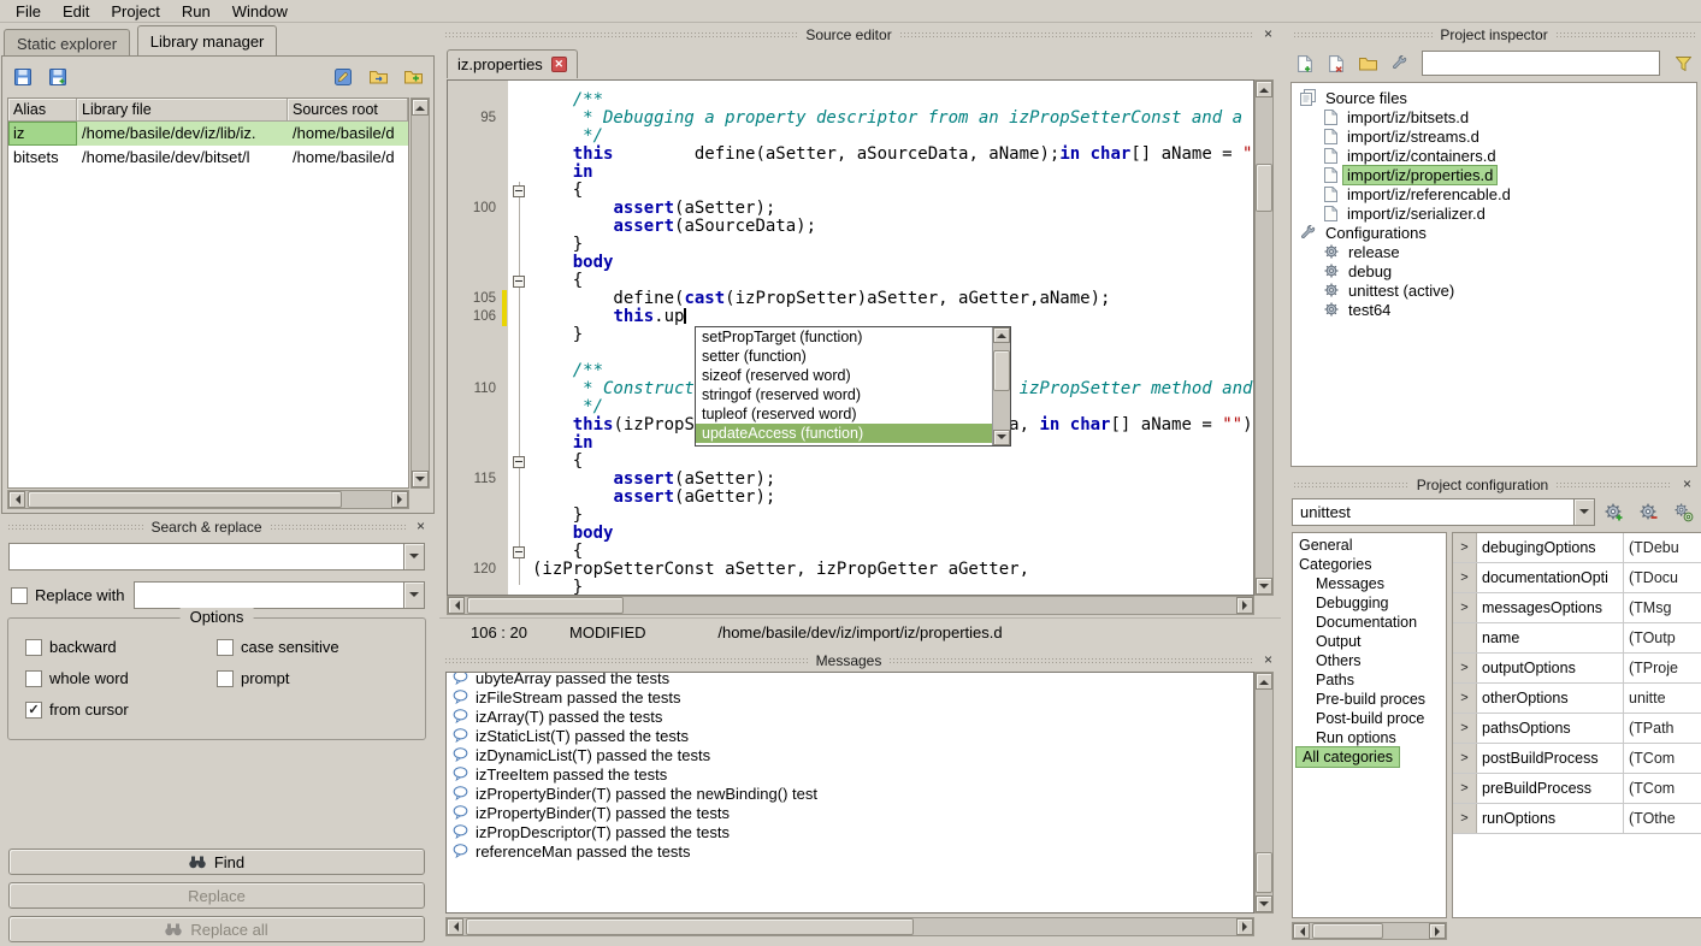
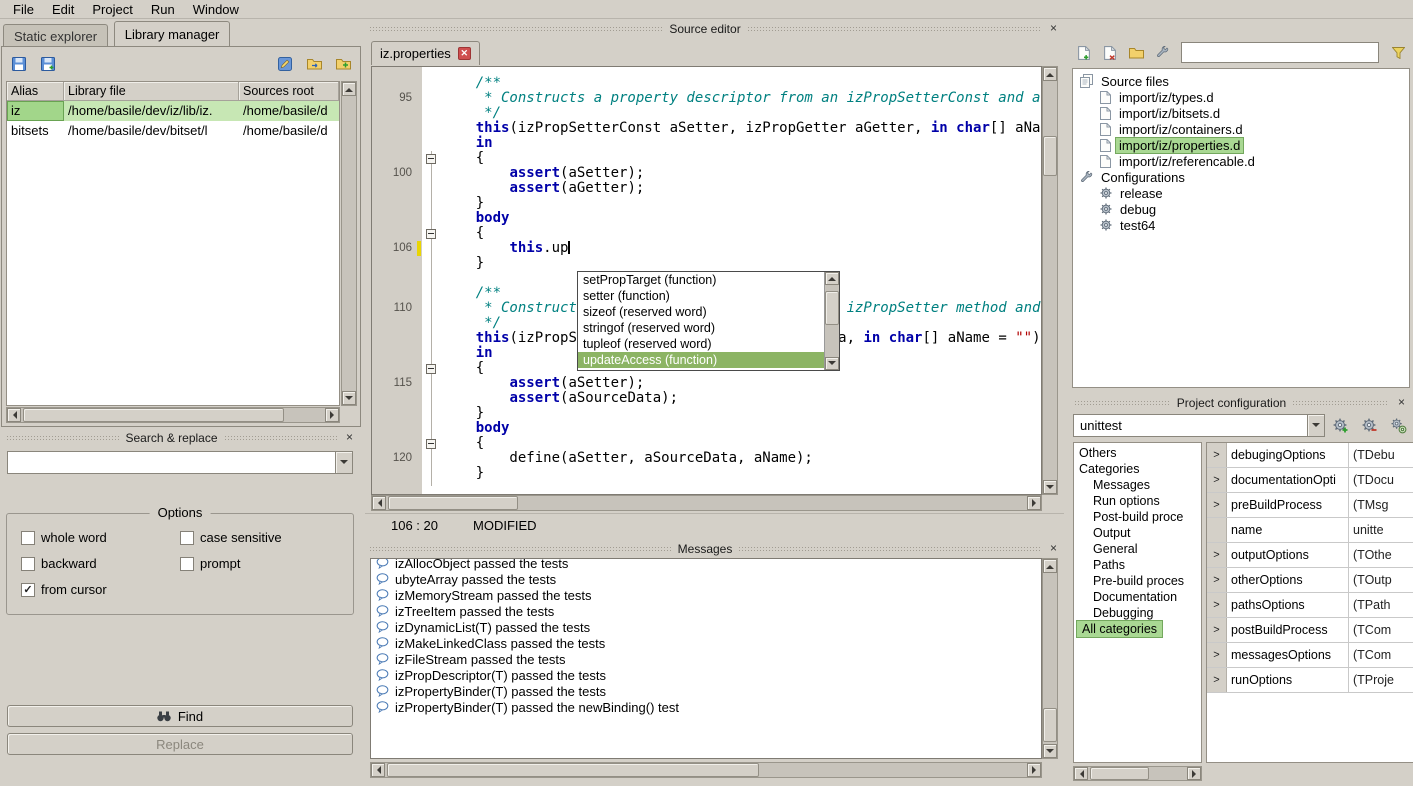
  File
  Edit
  Project
  Run
  Window
  Static explorer Library manager
  Alias
  Library file
  Sources root
  iz
  /home/basile/dev/iz/lib/iz.
  /home/basile/d
  bitsets
  /home/basile/dev/bitset/l
  /home/basile/d
  Search & replace
  ×
- Replace with
  Options
- backward
+ whole word
  case sensitive
- whole word
+ backward
  prompt
  ✓
  from cursor
  Find
  Replace
- Replace all
  Source editor
  ×
  iz.properties
  ✕
  /**
  95
- * Debugging a property descriptor from an izPropSetterConst and a
+ * Constructs a property descriptor from an izPropSetterConst and a
  */
- this define(aSetter, aSourceData, aName);in char[] aName = "
+ this(izPropSetterConst aSetter, izPropGetter aGetter, in char[] aNa
  in
  {
  100
  assert(aSetter);
- assert(aSourceData);
+ assert(aGetter);
  }
  body
  {
- 105
- define(cast(izPropSetter)aSetter, aGetter,aName);
  106
  this.up
  }
  /**
  110
  */
  in
  {
  115
  assert(aSetter);
- assert(aGetter);
+ assert(aSourceData);
  }
  body
  {
  120
- (izPropSetterConst aSetter, izPropGetter aGetter,
+ define(aSetter, aSourceData, aName);
  }
  setPropTarget (function)
  setter (function)
  sizeof (reserved word)
  stringof (reserved word)
  tupleof (reserved word)
  updateAccess (function)
  106 : 20
  MODIFIED
- /home/basile/dev/iz/import/iz/properties.d
  Messages
  ×
+ izAllocObject passed the tests
  ubyteArray passed the tests
+ izMemoryStream passed the tests
- izFileStream passed the tests
+ izTreeItem passed the tests
- izArray(T) passed the tests
- izStaticList(T) passed the tests
  izDynamicList(T) passed the tests
+ izMakeLinkedClass passed the tests
- izTreeItem passed the tests
+ izFileStream passed the tests
- izPropertyBinder(T) passed the newBinding() test
+ izPropDescriptor(T) passed the tests
  izPropertyBinder(T) passed the tests
- izPropDescriptor(T) passed the tests
+ izPropertyBinder(T) passed the newBinding() test
- referenceMan passed the tests
- Project inspector
  Source files
+ import/iz/types.d
  import/iz/bitsets.d
- import/iz/streams.d
  import/iz/containers.d
  import/iz/properties.d
  import/iz/referencable.d
- import/iz/serializer.d
  Configurations
  release
  debug
- unittest (active)
  test64
  Project configuration
  ×
  unittest
- General
+ Others
  Categories
  Messages
- Debugging
+ Run options
- Documentation
+ Post-build proce
  Output
- Others
+ General
  Paths
  Pre-build proces
- Post-build proce
+ Documentation
- Run options
+ Debugging
  All categories
  >
  debugingOptions
  (TDebu
  >
  documentationOpti
  (TDocu
  >
- messagesOptions
+ preBuildProcess
  (TMsg
  name
- (TOutp
+ unitte
  >
  outputOptions
- (TProje
+ (TOthe
  >
  otherOptions
- unitte
+ (TOutp
  >
  pathsOptions
  (TPath
  >
  postBuildProcess
  (TCom
  >
- preBuildProcess
+ messagesOptions
  (TCom
  >
  runOptions
- (TOthe
+ (TProje
